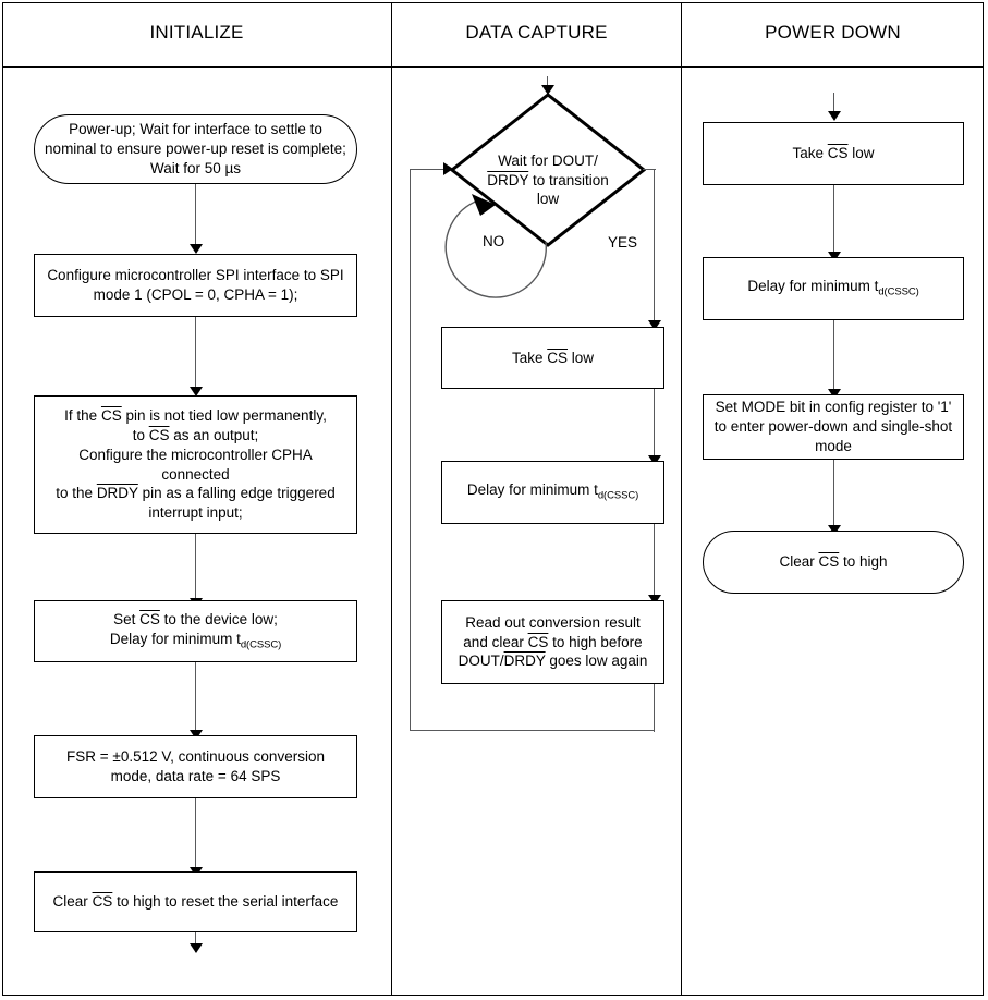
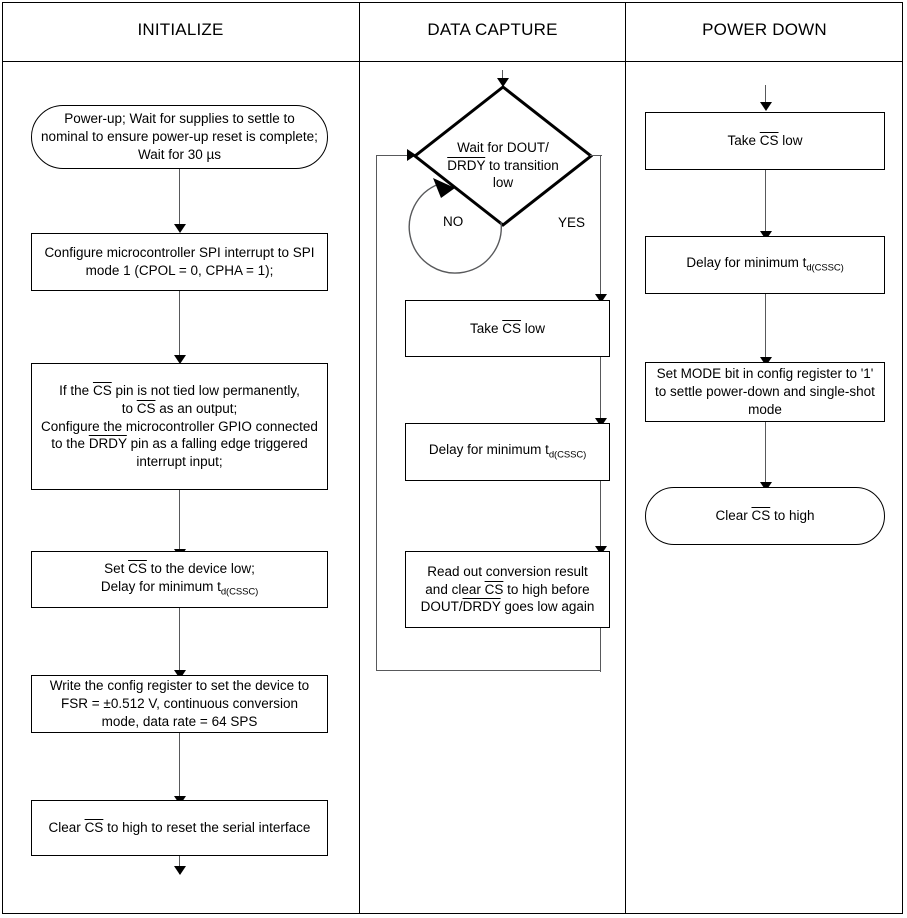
  INITIALIZE
  DATA CAPTURE
  POWER DOWN
- Power-up; Wait for interface to settle to
+ Power-up; Wait for supplies to settle to
  nominal to ensure power-up reset is complete;
- Wait for 50 µs
+ Wait for 30 µs
- Configure microcontroller SPI interface to SPI
+ Configure microcontroller SPI interrupt to SPI
  mode 1 (CPOL = 0, CPHA = 1);
  If the CS pin is not tied low permanently,
  to CS as an output;
- Configure the microcontroller CPHA connected
+ Configure the microcontroller GPIO connected
  to the DRDY pin as a falling edge triggered
  interrupt input;
  Set CS to the device low;
  Delay for minimum td(CSSC)
+ Write the config register to set the device to
  FSR = ±0.512 V, continuous conversion
  mode, data rate = 64 SPS
  Clear CS to high to reset the serial interface
  Wait for DOUT/
  DRDY to transition
  low
  NO
  YES
  Take CS low
  Delay for minimum td(CSSC)
  Read out conversion result
  and clear CS to high before
  DOUT/DRDY goes low again
  Take CS low
  Delay for minimum td(CSSC)
  Set MODE bit in config register to '1'
- to enter power-down and single-shot
+ to settle power-down and single-shot
  mode
  Clear CS to high
